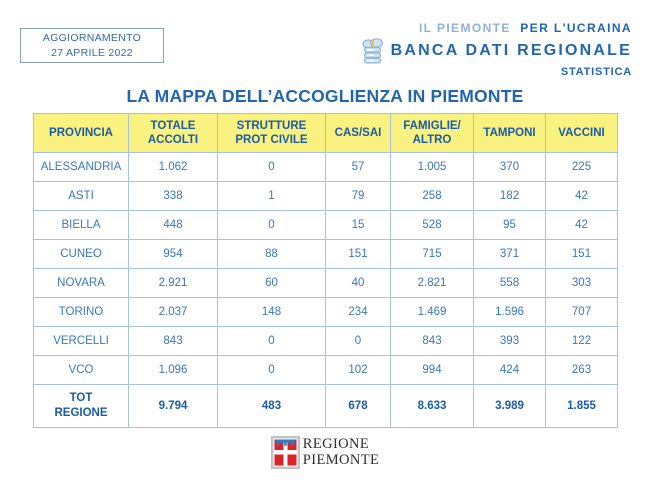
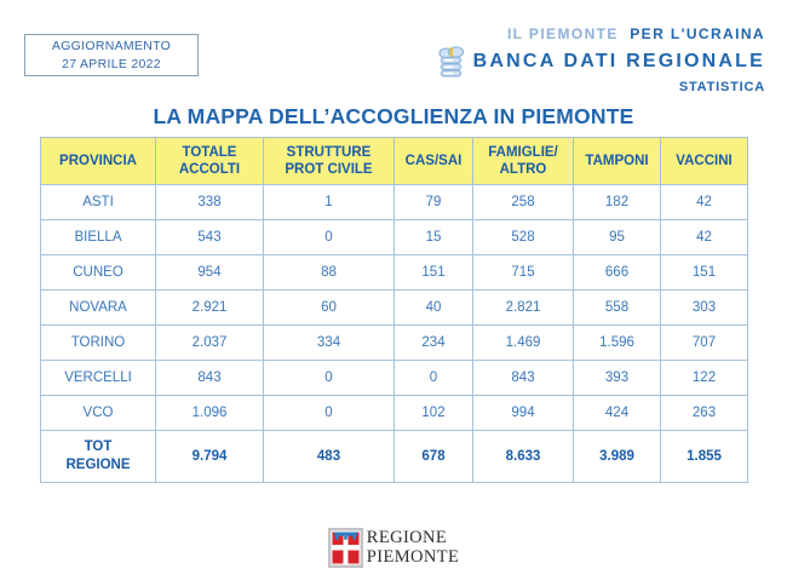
  AGGIORNAMENTO
  27 APRILE 2022
  IL PIEMONTE PER L'UCRAINA
  BANCA DATI REGIONALE
  STATISTICA
  LA MAPPA DELL’ACCOGLIENZA IN PIEMONTE
  PROVINCIA	TOTALE ACCOLTI	STRUTTURE PROT CIVILE	CAS/SAI	FAMIGLIE/ ALTRO	TAMPONI	VACCINI
- ALESSANDRIA	1.062	0	57	1.005	370	225
  ASTI	338	1	79	258	182	42
- BIELLA	448	0	15	528	95	42
+ BIELLA	543	0	15	528	95	42
- CUNEO	954	88	151	715	371	151
+ CUNEO	954	88	151	715	666	151
  NOVARA	2.921	60	40	2.821	558	303
- TORINO	2.037	148	234	1.469	1.596	707
+ TORINO	2.037	334	234	1.469	1.596	707
  VERCELLI	843	0	0	843	393	122
  VCO	1.096	0	102	994	424	263
  TOT REGIONE	9.794	483	678	8.633	3.989	1.855
  REGIONE
  PIEMONTE
